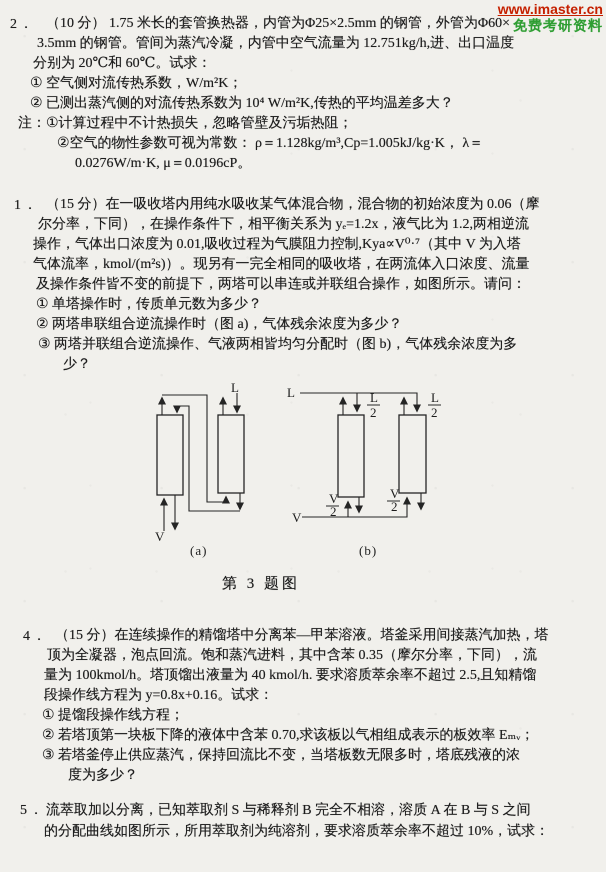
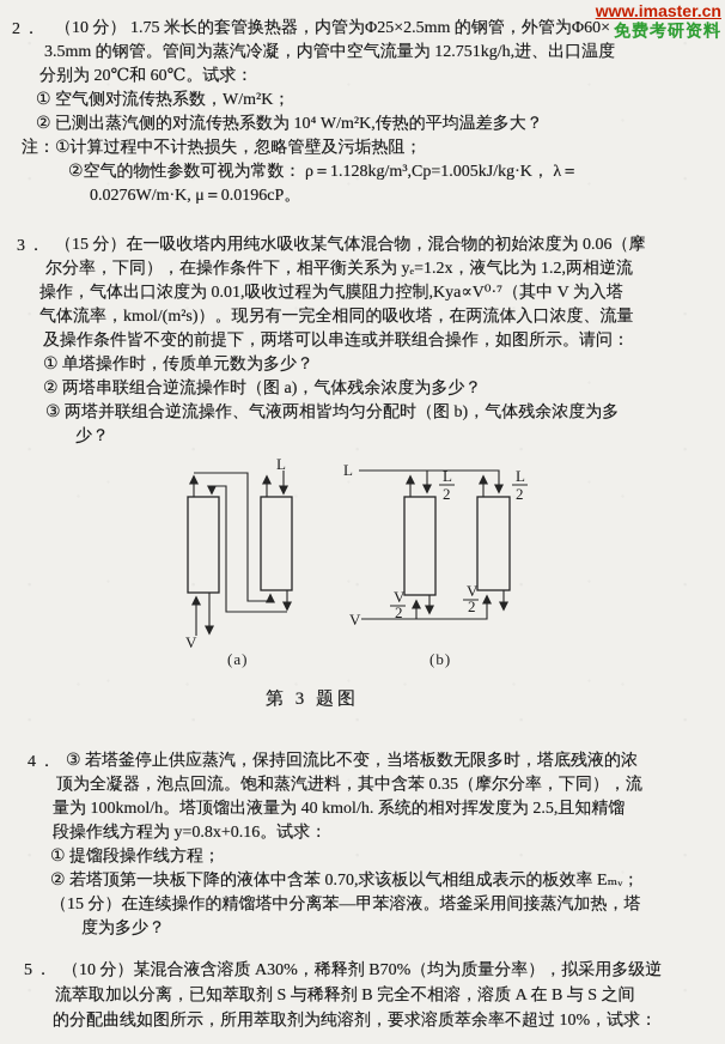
  www.imaster.cn
  免费考研资料
  2．
  （10 分） 1.75 米长的套管换热器，内管为Φ25×2.5mm 的钢管，外管为Φ60×
  3.5mm 的钢管。管间为蒸汽冷凝，内管中空气流量为 12.751kg/h,进、出口温度
  分别为 20℃和 60℃。试求：
  ① 空气侧对流传热系数，W/m²K；
  ② 已测出蒸汽侧的对流传热系数为 10⁴ W/m²K,传热的平均温差多大？
  注：①计算过程中不计热损失，忽略管壁及污垢热阻；
  ②空气的物性参数可视为常数： ρ＝1.128kg/m³,Cp=1.005kJ/kg·K， λ＝
  0.0276W/m·K, μ＝0.0196cP。
- 1．
+ 3．
  （15 分）在一吸收塔内用纯水吸收某气体混合物，混合物的初始浓度为 0.06（摩
  尔分率，下同），在操作条件下，相平衡关系为 yₑ=1.2x，液气比为 1.2,两相逆流
  操作，气体出口浓度为 0.01,吸收过程为气膜阻力控制,Kya∝V⁰·⁷（其中 V 为入塔
  气体流率，kmol/(m²s)）。现另有一完全相同的吸收塔，在两流体入口浓度、流量
  及操作条件皆不变的前提下，两塔可以串连或并联组合操作，如图所示。请问：
  ① 单塔操作时，传质单元数为多少？
  ② 两塔串联组合逆流操作时（图 a)，气体残余浓度为多少？
  ③ 两塔并联组合逆流操作、气液两相皆均匀分配时（图 b)，气体残余浓度为多
  少？
  L
  V
  (a)
  L
  L
  2
  L
  2
  V
  V
  2
  V
  2
  (b)
  第 3 题图
  4．
- （15 分）在连续操作的精馏塔中分离苯—甲苯溶液。塔釜采用间接蒸汽加热，塔
+ ③ 若塔釜停止供应蒸汽，保持回流比不变，当塔板数无限多时，塔底残液的浓
  顶为全凝器，泡点回流。饱和蒸汽进料，其中含苯 0.35（摩尔分率，下同），流
- 量为 100kmol/h。塔顶馏出液量为 40 kmol/h. 要求溶质萃余率不超过 2.5,且知精馏
+ 量为 100kmol/h。塔顶馏出液量为 40 kmol/h. 系统的相对挥发度为 2.5,且知精馏
  段操作线方程为 y=0.8x+0.16。试求：
  ① 提馏段操作线方程；
  ② 若塔顶第一块板下降的液体中含苯 0.70,求该板以气相组成表示的板效率 Eₘᵥ；
- ③ 若塔釜停止供应蒸汽，保持回流比不变，当塔板数无限多时，塔底残液的浓
+ （15 分）在连续操作的精馏塔中分离苯—甲苯溶液。塔釜采用间接蒸汽加热，塔
  度为多少？
  5．
+ （10 分）某混合液含溶质 A30%，稀释剂 B70%（均为质量分率），拟采用多级逆
  流萃取加以分离，已知萃取剂 S 与稀释剂 B 完全不相溶，溶质 A 在 B 与 S 之间
  的分配曲线如图所示，所用萃取剂为纯溶剂，要求溶质萃余率不超过 10%，试求：
